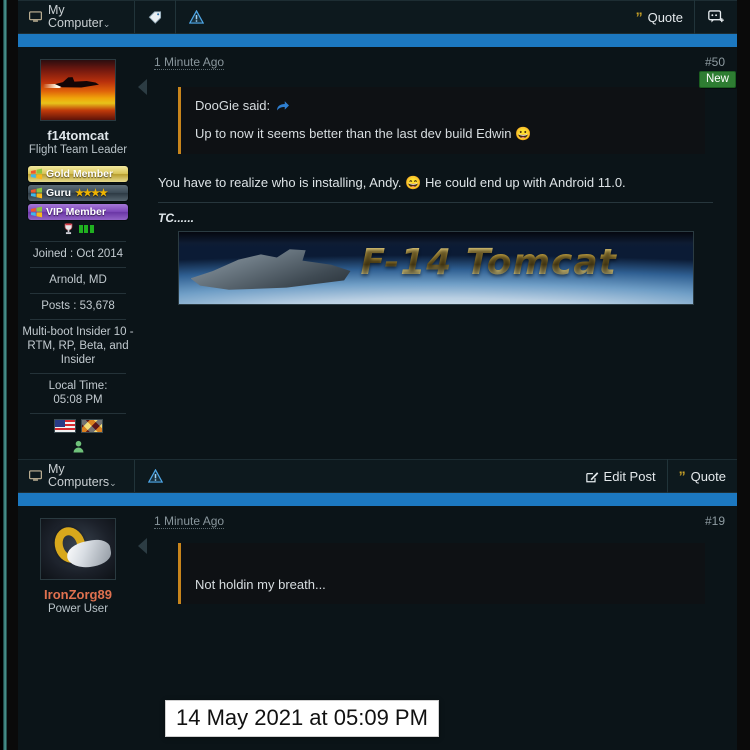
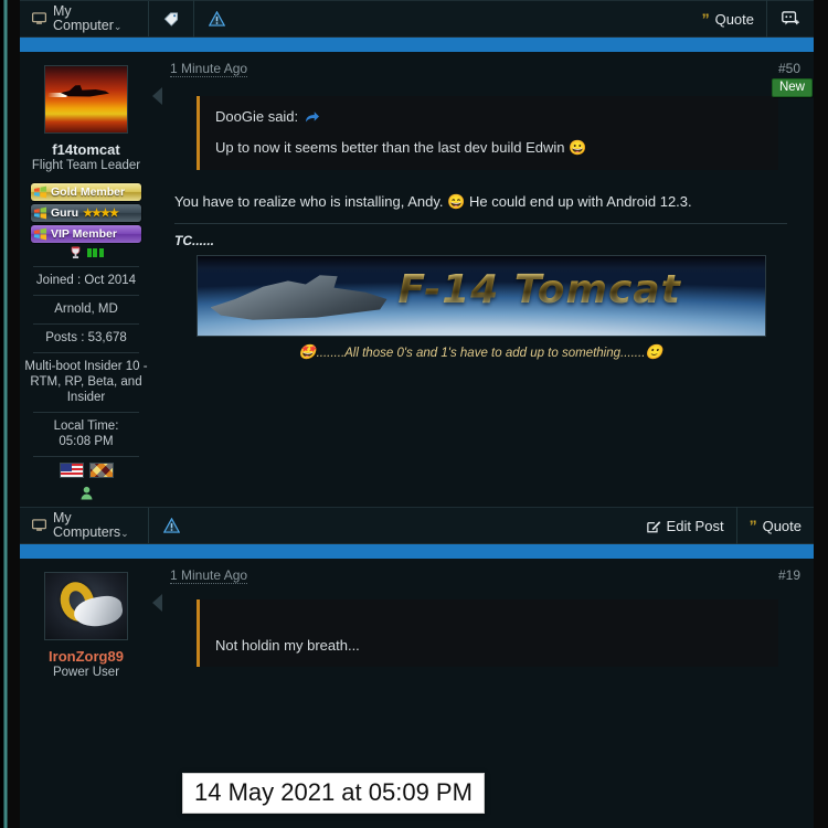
  My Computer⌄
  ”
  Quote
  f14tomcat
  Flight Team Leader
  Gold Member
  Guru
  ★★★★
  VIP Member
  Joined : Oct 2014
  Arnold, MD
  Posts : 53,678
  Multi-boot Insider 10 - RTM, RP, Beta, and Insider
  Local Time:
  05:08 PM
  1 Minute Ago
  #50
  New
  DooGie said:
  Up to now it seems better than the last dev build Edwin 😀
- You have to realize who is installing, Andy. 😄 He could end up with Android 11.0.
+ You have to realize who is installing, Andy. 😄 He could end up with Android 12.3.
  TC......
  F-14 Tomcat
+ 🤩........All those 0's and 1's have to add up to something.......🙂
  My Computers⌄
  Edit Post
  ”
  Quote
  IronZorg89
  Power User
  1 Minute Ago
  #19
  Not holdin my breath...
  14 May 2021 at 05:09 PM
